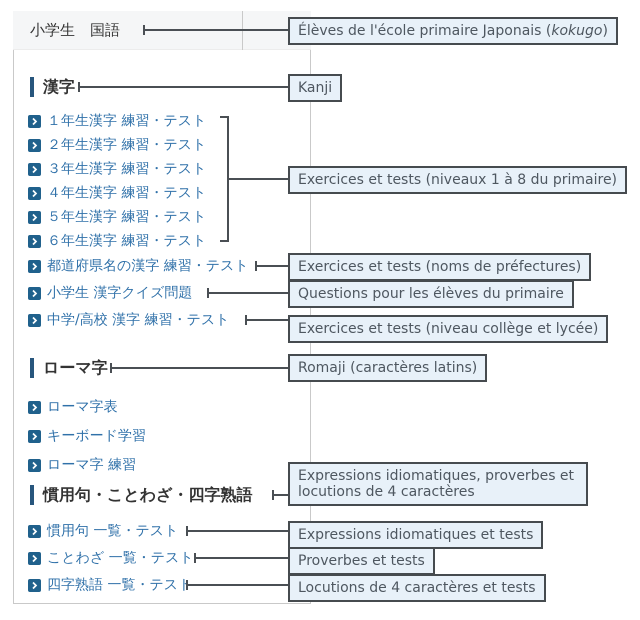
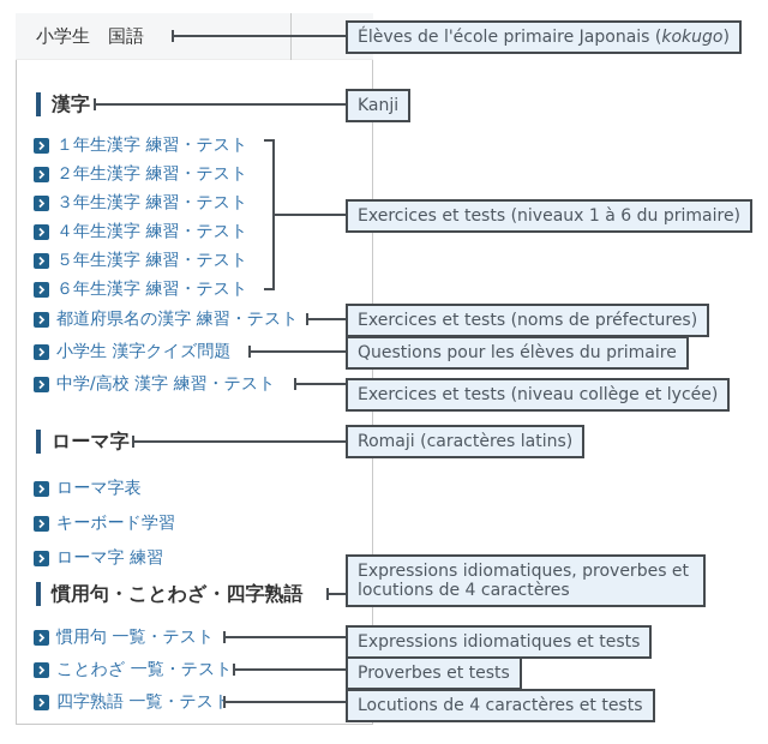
  小学生 国語
  漢字
  １年生漢字 練習・テスト
  ２年生漢字 練習・テスト
  ３年生漢字 練習・テスト
  ４年生漢字 練習・テスト
  ５年生漢字 練習・テスト
  ６年生漢字 練習・テスト
  都道府県名の漢字 練習・テスト
  小学生 漢字クイズ問題
  中学/高校 漢字 練習・テスト
  ローマ字
  ローマ字表
  キーボード学習
  ローマ字 練習
  慣用句・ことわざ・四字熟語
  慣用句 一覧・テスト
  ことわざ 一覧・テスト
  四字熟語 一覧・テス
  Élèves de l'école primaire Japonais (kokugo)
  Kanji
- Exercices et tests (niveaux 1 à 8 du primaire)
+ Exercices et tests (niveaux 1 à 6 du primaire)
  Exercices et tests (noms de préfectures)
  Questions pour les élèves du primaire
  Exercices et tests (niveau collège et lycée)
  Romaji (caractères latins)
  Expressions idiomatiques, proverbes et locutions de 4 caractères
  Expressions idiomatiques et tests
  Proverbes et tests
  Locutions de 4 caractères et tests
